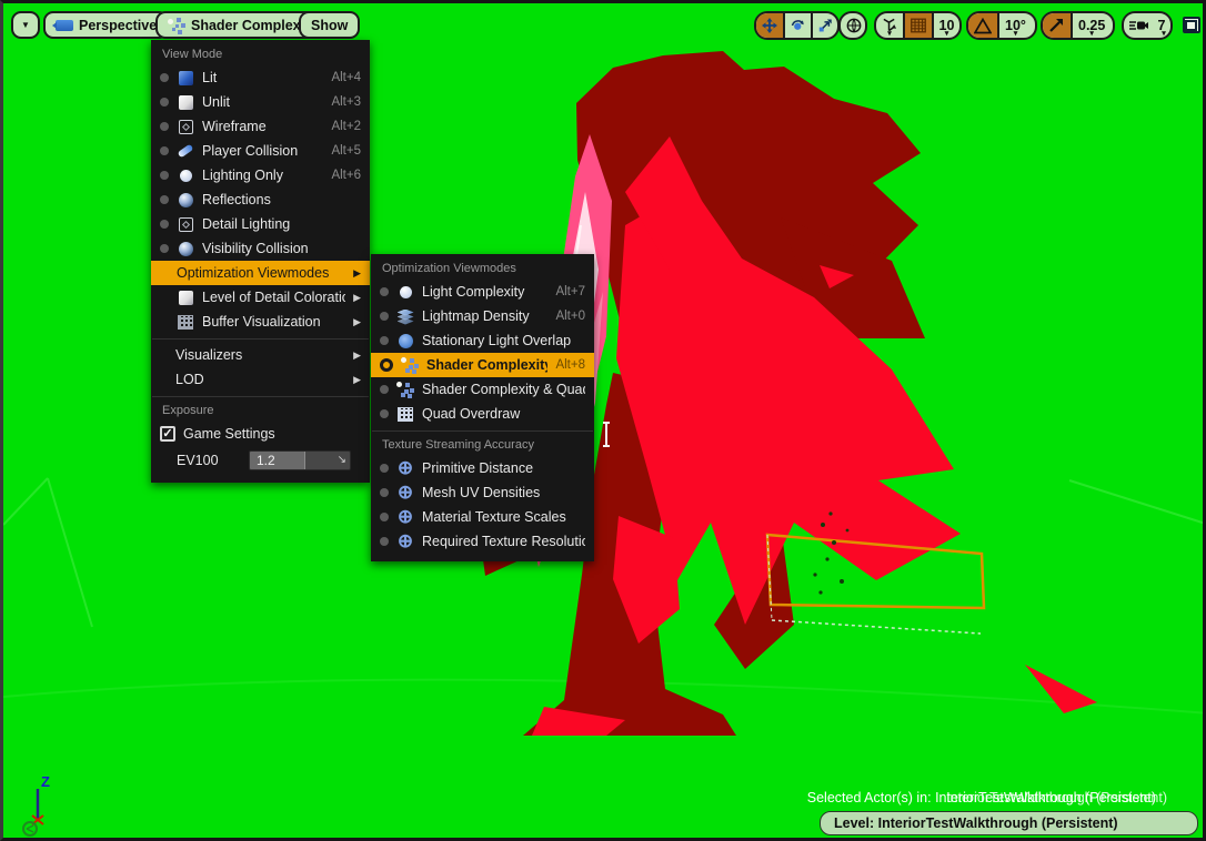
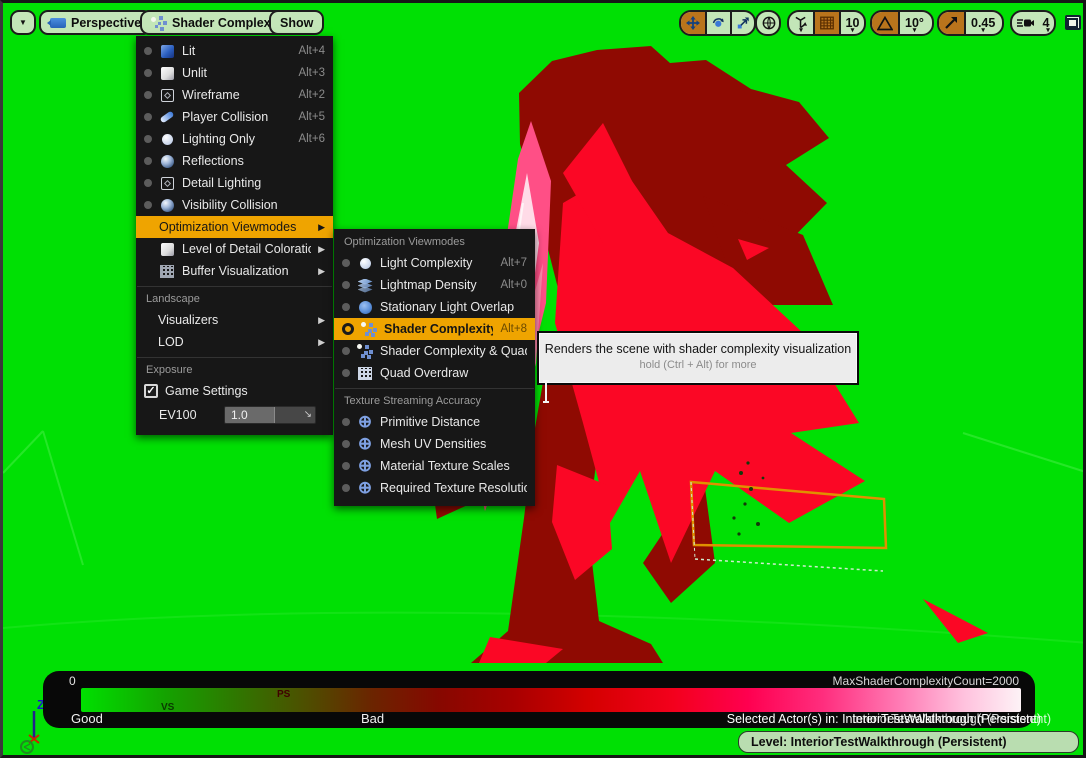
  ▼
  Perspective
  Shader Complex
  Show
  10
  10°
- 0.25
+ 0.45
- 7
+ 4
- View Mode
  Lit
  Alt+4
  Unlit
  Alt+3
  Wireframe
  Alt+2
  Player Collision
  Alt+5
  Lighting Only
  Alt+6
  Reflections
  Detail Lighting
  Visibility Collision
  Optimization Viewmodes
  ▶
  Level of Detail Colorati
  ▶
  Buffer Visualization
  ▶
+ Landscape
  Visualizers
  ▶
  LOD
  ▶
  Exposure
  ✓
  Game Settings
  EV100
- 1.2
+ 1.0
  ↘
  Optimization Viewmodes
  Light Complexity
  Alt+7
  Lightmap Density
  Alt+0
  Stationary Light Overlap
  Shader Complexit
  Alt+8
  Shader Complexity & Qua
  Quad Overdraw
  Texture Streaming Accuracy
  ⊕
  Primitive Distance
  ⊕
  Mesh UV Densities
  ⊕
  Material Texture Scales
  ⊕
  Required Texture Resoluti
+ Renders the scene with shader complexity visualization
+ hold (Ctrl + Alt) for more
+ 0
+ MaxShaderComplexityCount=2000
+ VS
+ PS
+ Good
+ Bad
  Selected Actor(s) in: InteriorTestWalkthrough (Persistent)
  InteriorTestWalkthrough (Persistent)
  Level: InteriorTestWalkthrough (Persistent)
  Z
